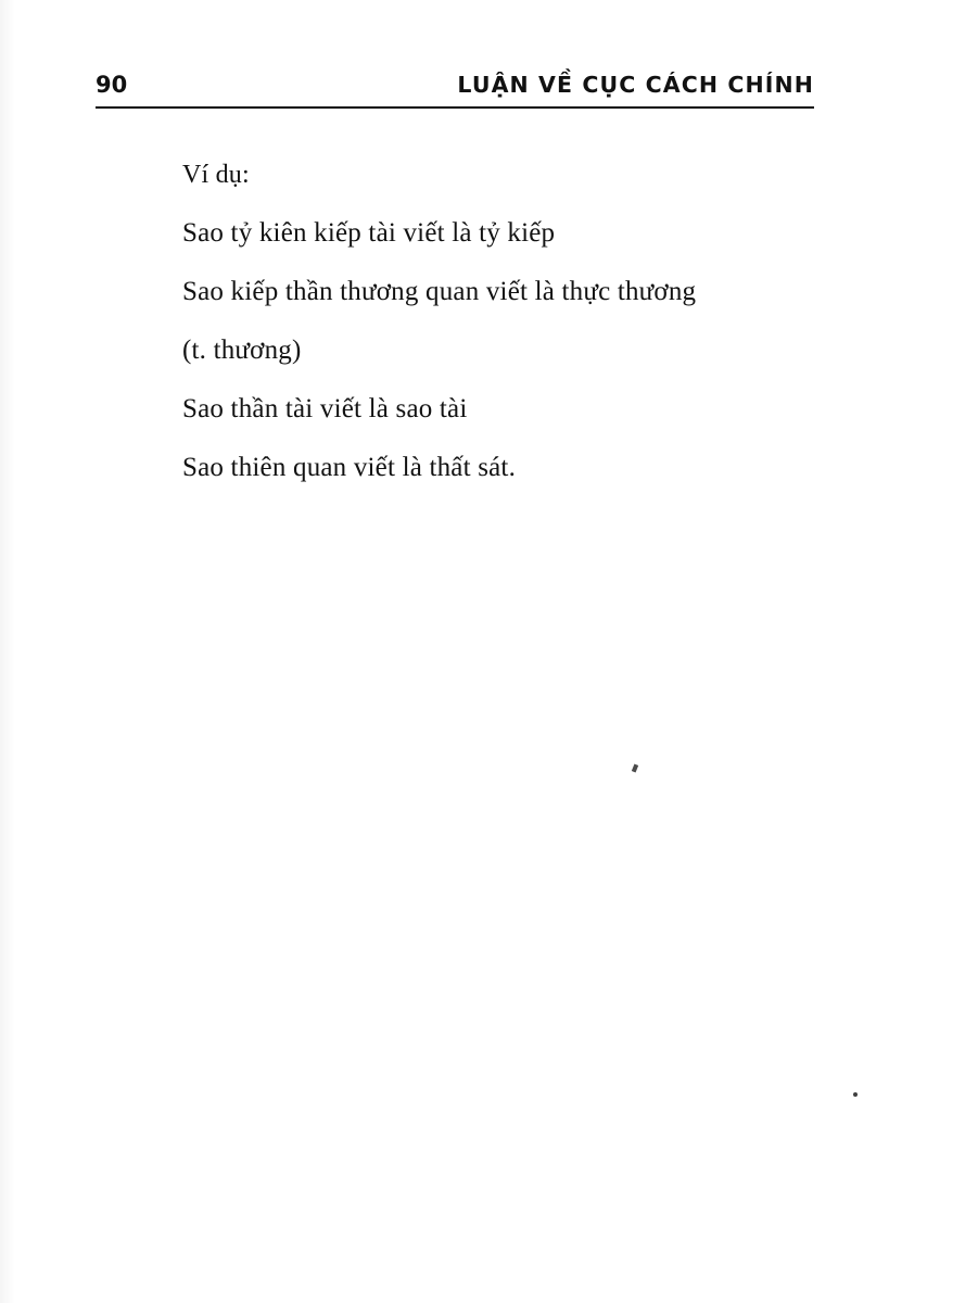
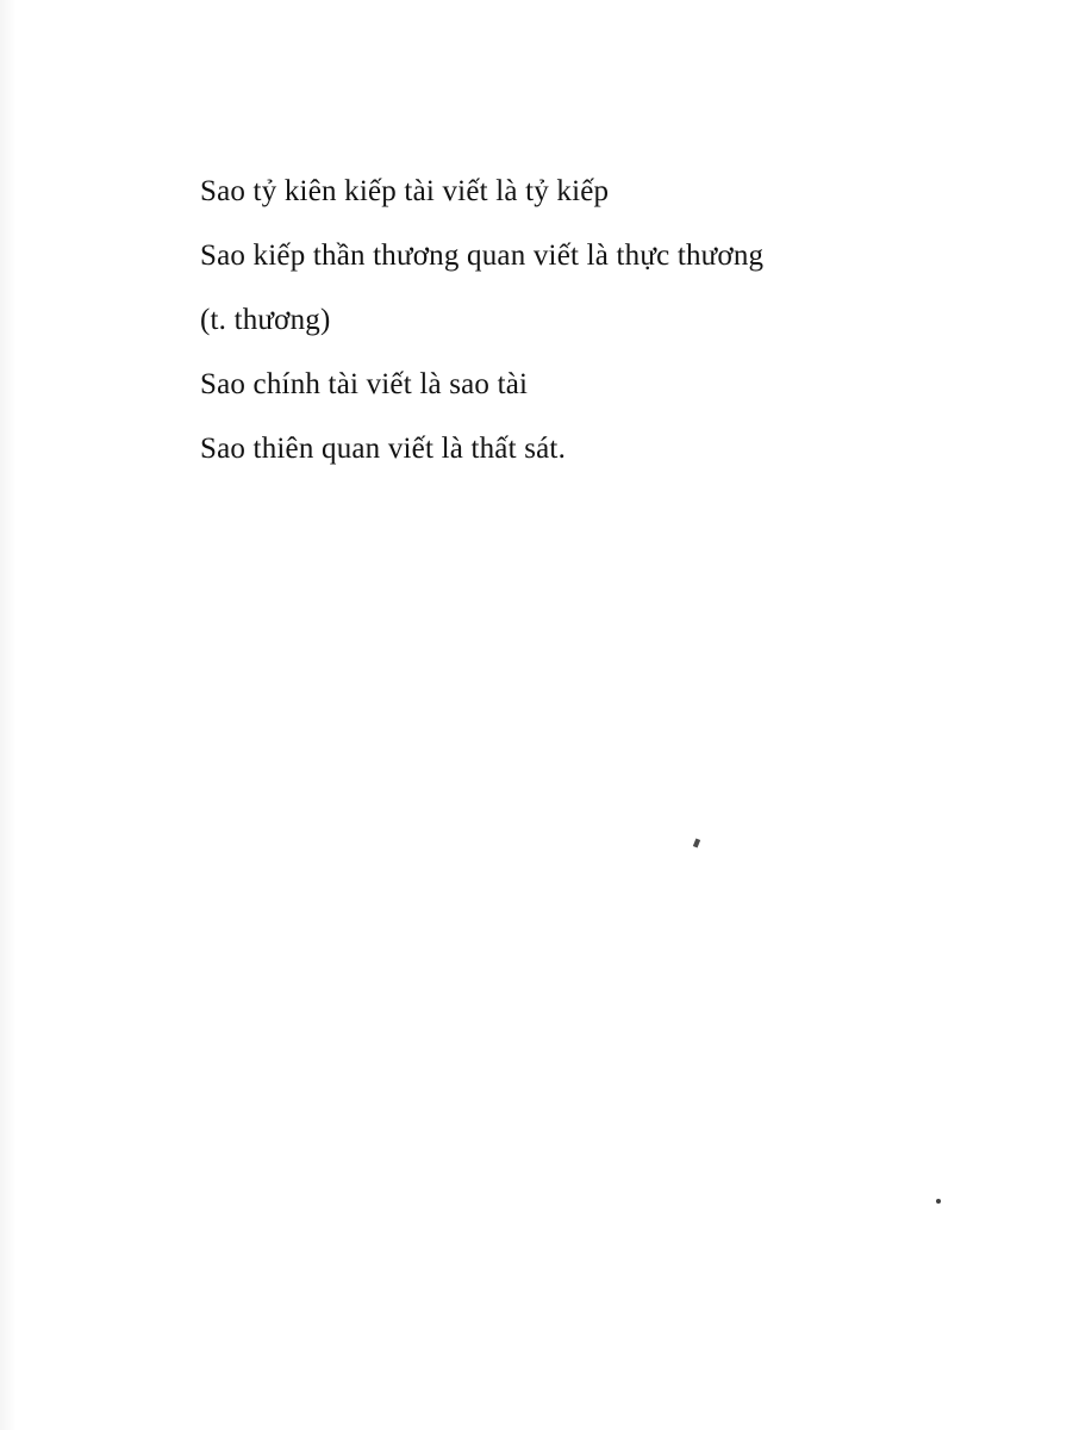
- 90
- LUẬN VỀ CỤC CÁCH CHÍNH
- Ví dụ:
  Sao tỷ kiên kiếp tài viết là tỷ kiếp
  Sao kiếp thần thương quan viết là thực thương
  (t. thương)
- Sao thần tài viết là sao tài
+ Sao chính tài viết là sao tài
  Sao thiên quan viết là thất sát.
